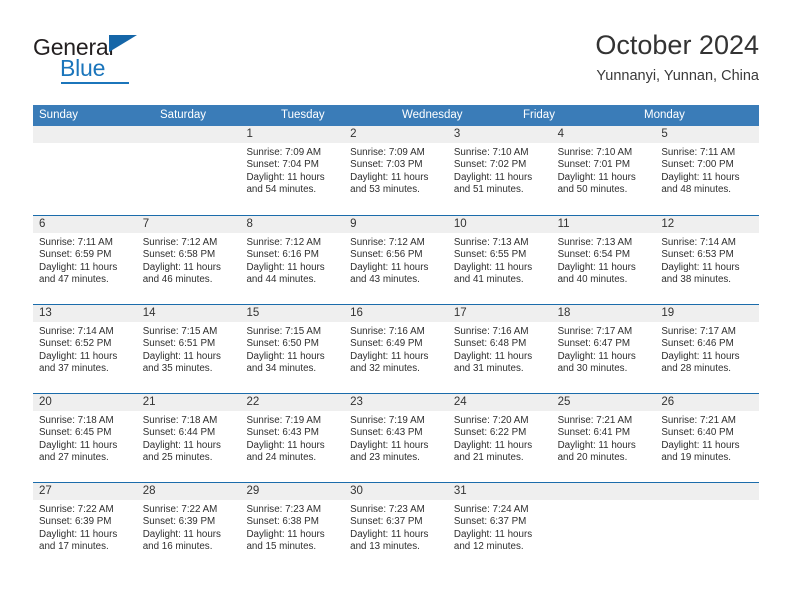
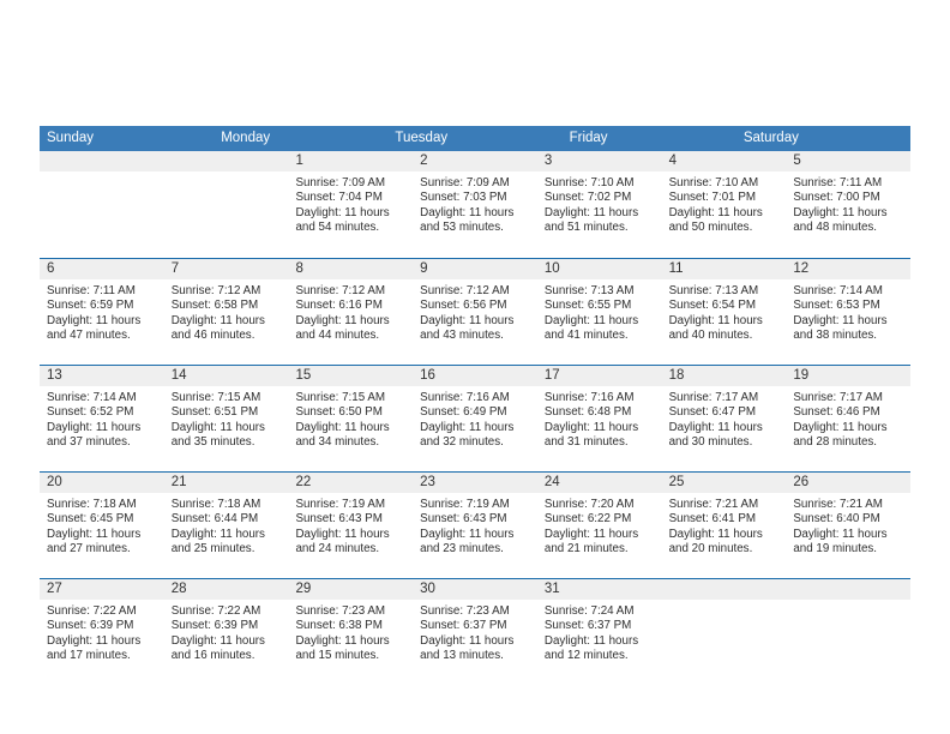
- General
- Blue
- October 2024
- Yunnanyi, Yunnan, China
  Sunday
- Saturday
+ Monday
  Tuesday
- Wednesday
  Friday
- Monday
+ Saturday
  1
  Sunrise: 7:09 AM
  Sunset: 7:04 PM
  Daylight: 11 hours
  and 54 minutes.
  2
  Sunrise: 7:09 AM
  Sunset: 7:03 PM
  Daylight: 11 hours
  and 53 minutes.
  3
  Sunrise: 7:10 AM
  Sunset: 7:02 PM
  Daylight: 11 hours
  and 51 minutes.
  4
  Sunrise: 7:10 AM
  Sunset: 7:01 PM
  Daylight: 11 hours
  and 50 minutes.
  5
  Sunrise: 7:11 AM
  Sunset: 7:00 PM
  Daylight: 11 hours
  and 48 minutes.
  6
  Sunrise: 7:11 AM
  Sunset: 6:59 PM
  Daylight: 11 hours
  and 47 minutes.
  7
  Sunrise: 7:12 AM
  Sunset: 6:58 PM
  Daylight: 11 hours
  and 46 minutes.
  8
  Sunrise: 7:12 AM
  Sunset: 6:16 PM
  Daylight: 11 hours
  and 44 minutes.
  9
  Sunrise: 7:12 AM
  Sunset: 6:56 PM
  Daylight: 11 hours
  and 43 minutes.
  10
  Sunrise: 7:13 AM
  Sunset: 6:55 PM
  Daylight: 11 hours
  and 41 minutes.
  11
  Sunrise: 7:13 AM
  Sunset: 6:54 PM
  Daylight: 11 hours
  and 40 minutes.
  12
  Sunrise: 7:14 AM
  Sunset: 6:53 PM
  Daylight: 11 hours
  and 38 minutes.
  13
  Sunrise: 7:14 AM
  Sunset: 6:52 PM
  Daylight: 11 hours
  and 37 minutes.
  14
  Sunrise: 7:15 AM
  Sunset: 6:51 PM
  Daylight: 11 hours
  and 35 minutes.
  15
  Sunrise: 7:15 AM
  Sunset: 6:50 PM
  Daylight: 11 hours
  and 34 minutes.
  16
  Sunrise: 7:16 AM
  Sunset: 6:49 PM
  Daylight: 11 hours
  and 32 minutes.
  17
  Sunrise: 7:16 AM
  Sunset: 6:48 PM
  Daylight: 11 hours
  and 31 minutes.
  18
  Sunrise: 7:17 AM
  Sunset: 6:47 PM
  Daylight: 11 hours
  and 30 minutes.
  19
  Sunrise: 7:17 AM
  Sunset: 6:46 PM
  Daylight: 11 hours
  and 28 minutes.
  20
  Sunrise: 7:18 AM
  Sunset: 6:45 PM
  Daylight: 11 hours
  and 27 minutes.
  21
  Sunrise: 7:18 AM
  Sunset: 6:44 PM
  Daylight: 11 hours
  and 25 minutes.
  22
  Sunrise: 7:19 AM
  Sunset: 6:43 PM
  Daylight: 11 hours
  and 24 minutes.
  23
  Sunrise: 7:19 AM
  Sunset: 6:43 PM
  Daylight: 11 hours
  and 23 minutes.
  24
  Sunrise: 7:20 AM
  Sunset: 6:22 PM
  Daylight: 11 hours
  and 21 minutes.
  25
  Sunrise: 7:21 AM
  Sunset: 6:41 PM
  Daylight: 11 hours
  and 20 minutes.
  26
  Sunrise: 7:21 AM
  Sunset: 6:40 PM
  Daylight: 11 hours
  and 19 minutes.
  27
  Sunrise: 7:22 AM
  Sunset: 6:39 PM
  Daylight: 11 hours
  and 17 minutes.
  28
  Sunrise: 7:22 AM
  Sunset: 6:39 PM
  Daylight: 11 hours
  and 16 minutes.
  29
  Sunrise: 7:23 AM
  Sunset: 6:38 PM
  Daylight: 11 hours
  and 15 minutes.
  30
  Sunrise: 7:23 AM
  Sunset: 6:37 PM
  Daylight: 11 hours
  and 13 minutes.
  31
  Sunrise: 7:24 AM
  Sunset: 6:37 PM
  Daylight: 11 hours
  and 12 minutes.
